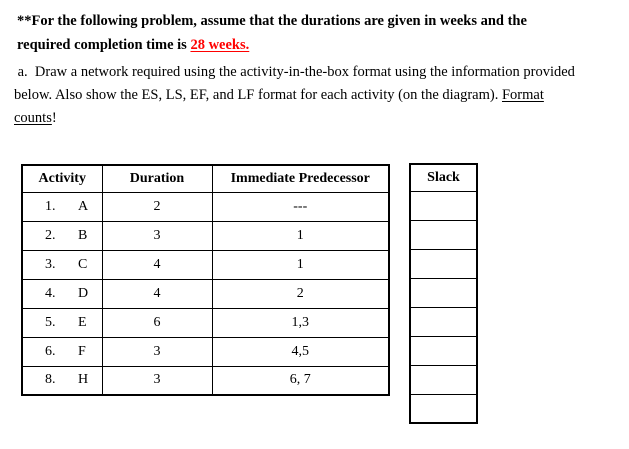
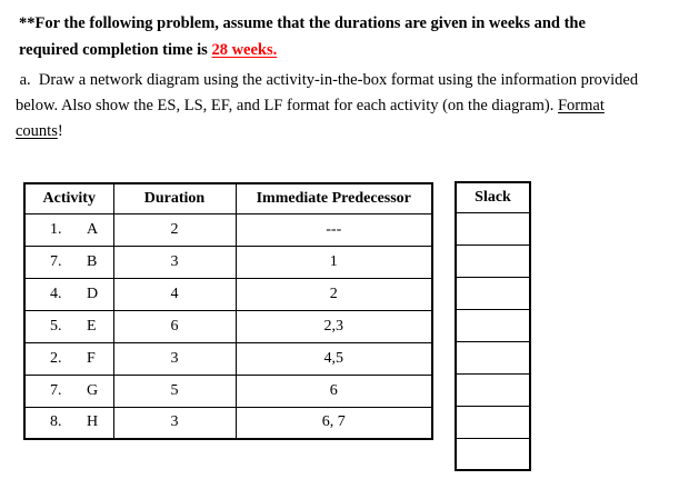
  **For the following problem, assume that the durations are given in weeks and the
  required completion time is 28 weeks.
- a. Draw a network required using the activity-in-the-box format using the information provided
+ a. Draw a network diagram using the activity-in-the-box format using the information provided
  below. Also show the ES, LS, EF, and LF format for each activity (on the diagram). Format
  counts!
  Activity	Duration	Immediate Predecessor
  1. A	2	---
- 2. B	3	1
+ 7. B	3	1
- 3. C	4	1
  4. D	4	2
- 5. E	6	1,3
+ 5. E	6	2,3
- 6. F	3	4,5
+ 2. F	3	4,5
+ 7. G	5	6
  8. H	3	6, 7
  Slack
